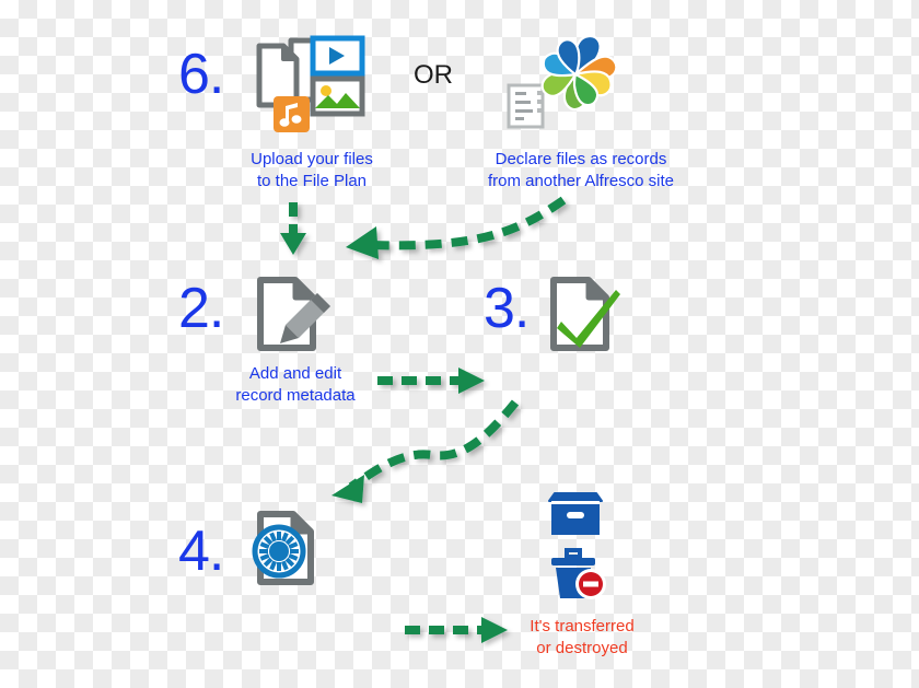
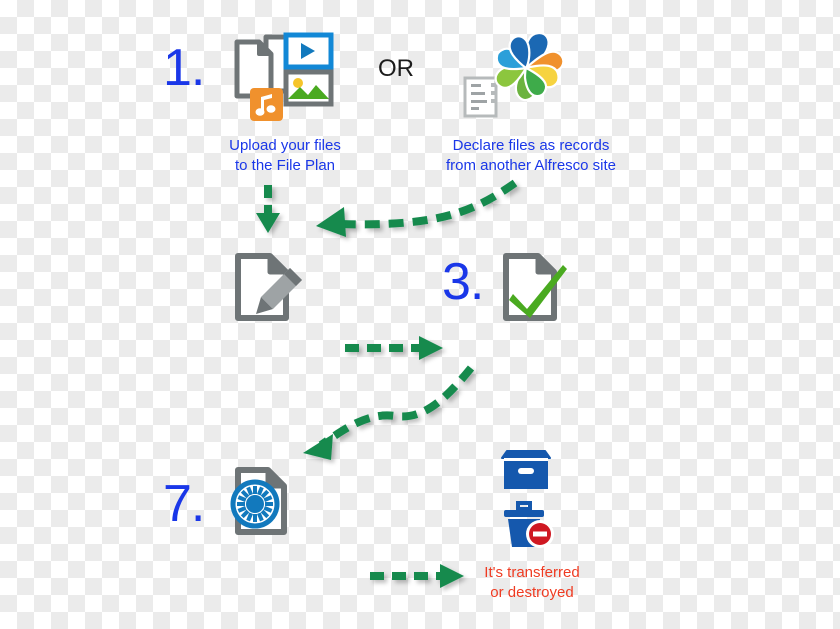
- 6.
+ 1.
  Upload your files
  to the File Plan
  OR
  Declare files as records
  from another Alfresco site
- 2.
- Add and edit
- record metadata
  3.
- 4.
+ 7.
  It's transferred
  or destroyed
